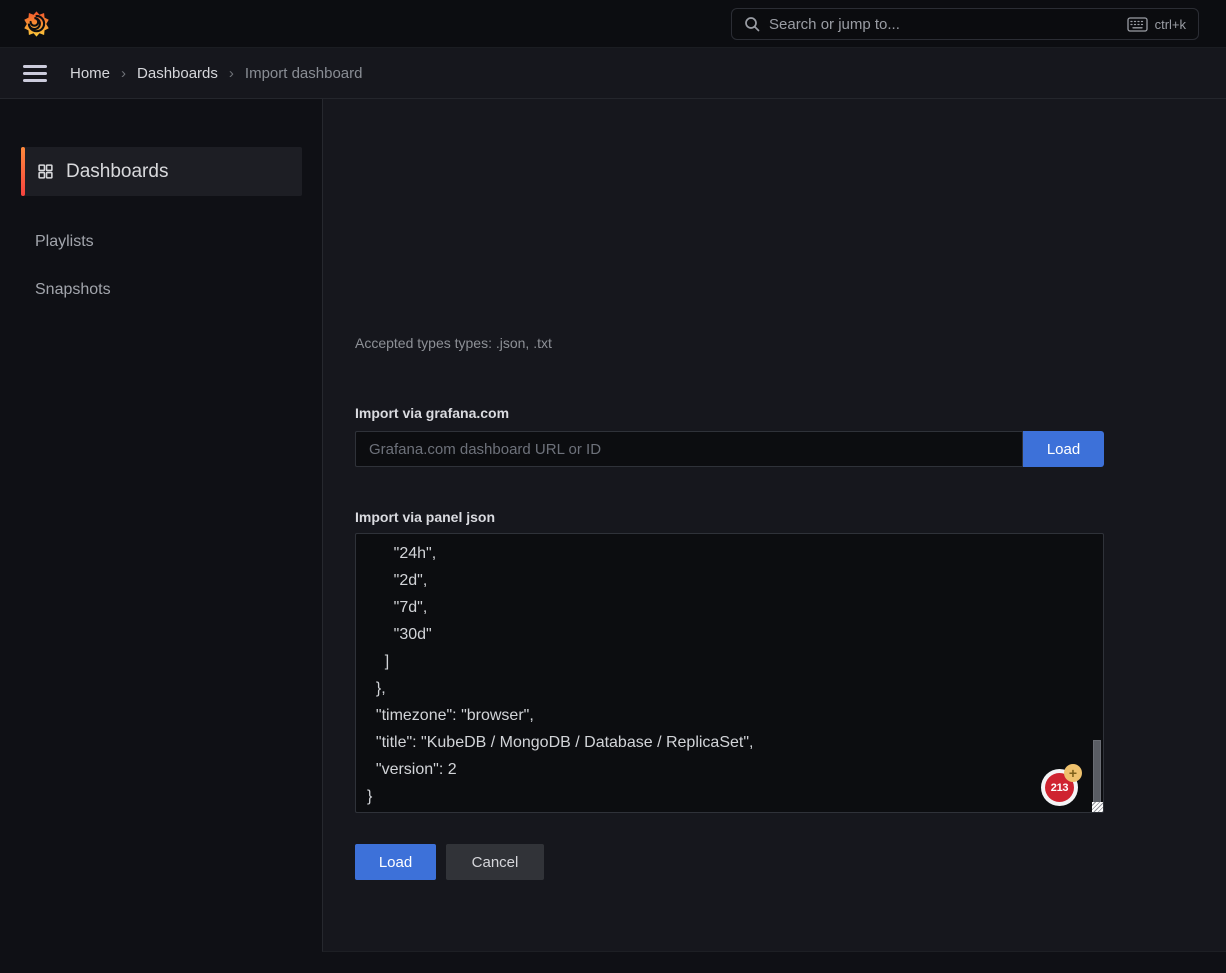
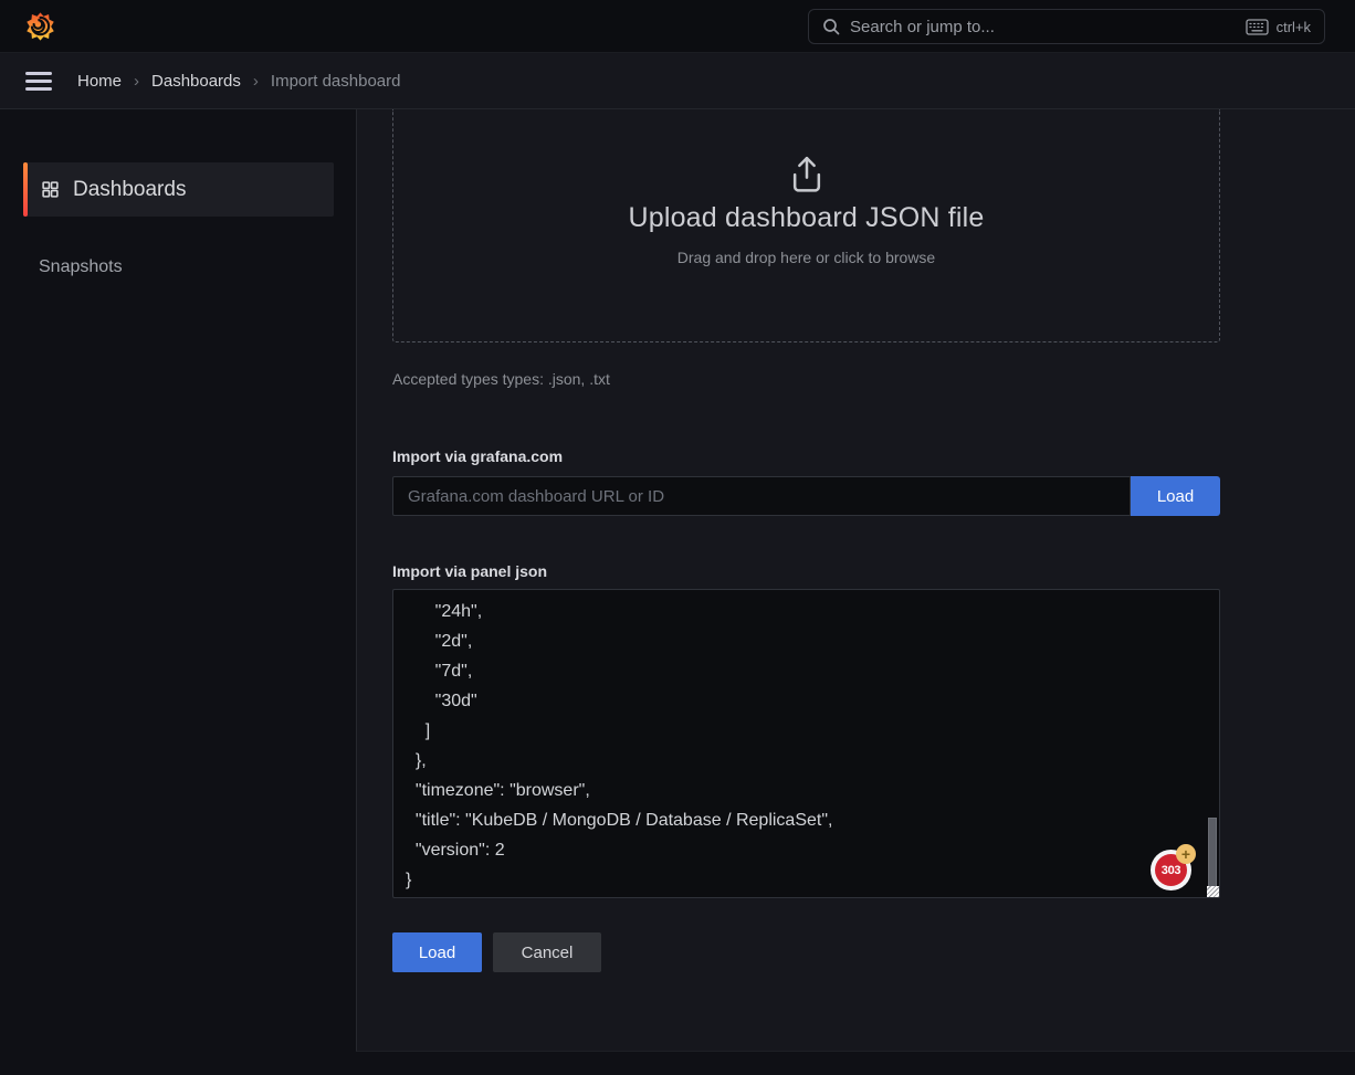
  Search or jump to...
  ctrl+k
  Home
  ›
  Dashboards
  ›
  Import dashboard
  Dashboards
- Playlists
  Snapshots
+ Upload dashboard JSON file
+ Drag and drop here or click to browse
  Accepted types types: .json, .txt
  Import via grafana.com
  Grafana.com dashboard URL or ID
  Load
  Import via panel json
  "24h",
  "2d",
  "7d",
  "30d"
  ]
  },
  "timezone": "browser",
  "title": "KubeDB / MongoDB / Database / ReplicaSet",
  "version": 2
  }
- 213
+ 303
  +
  Load
  Cancel
